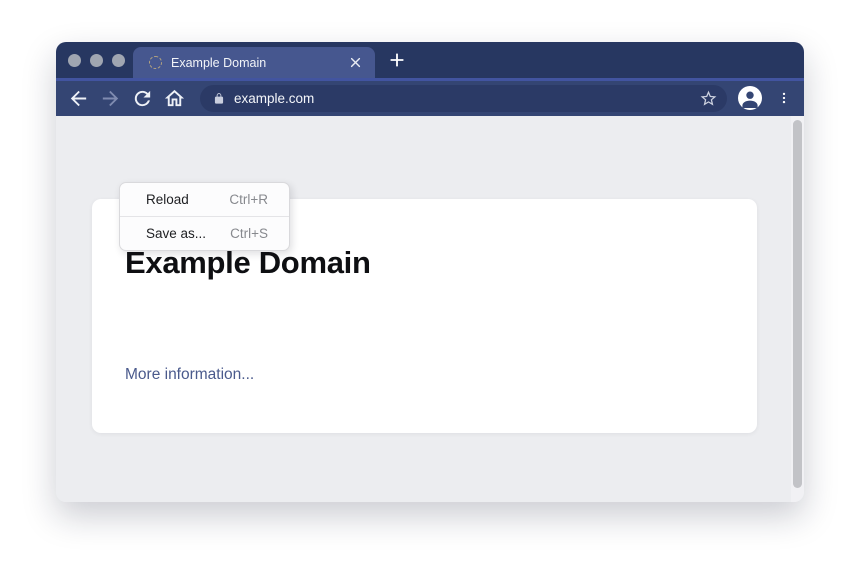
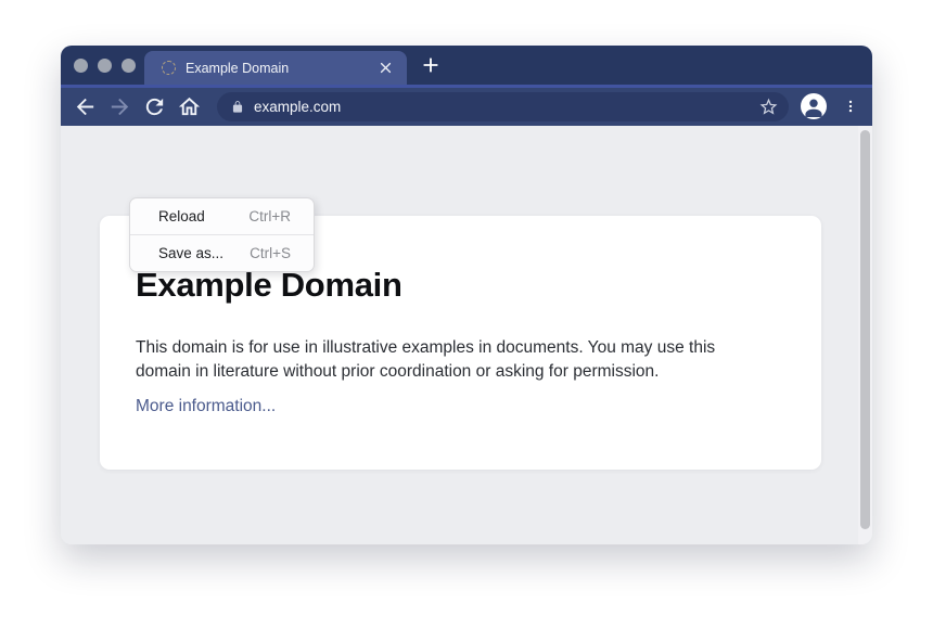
  Example Domain
  example.com
  Example Domain
+ This domain is for use in illustrative examples in documents. You may use this domain in literature without prior coordination or asking for permission.
  More information...
  Reload
  Ctrl+R
  Save as...
  Ctrl+S
